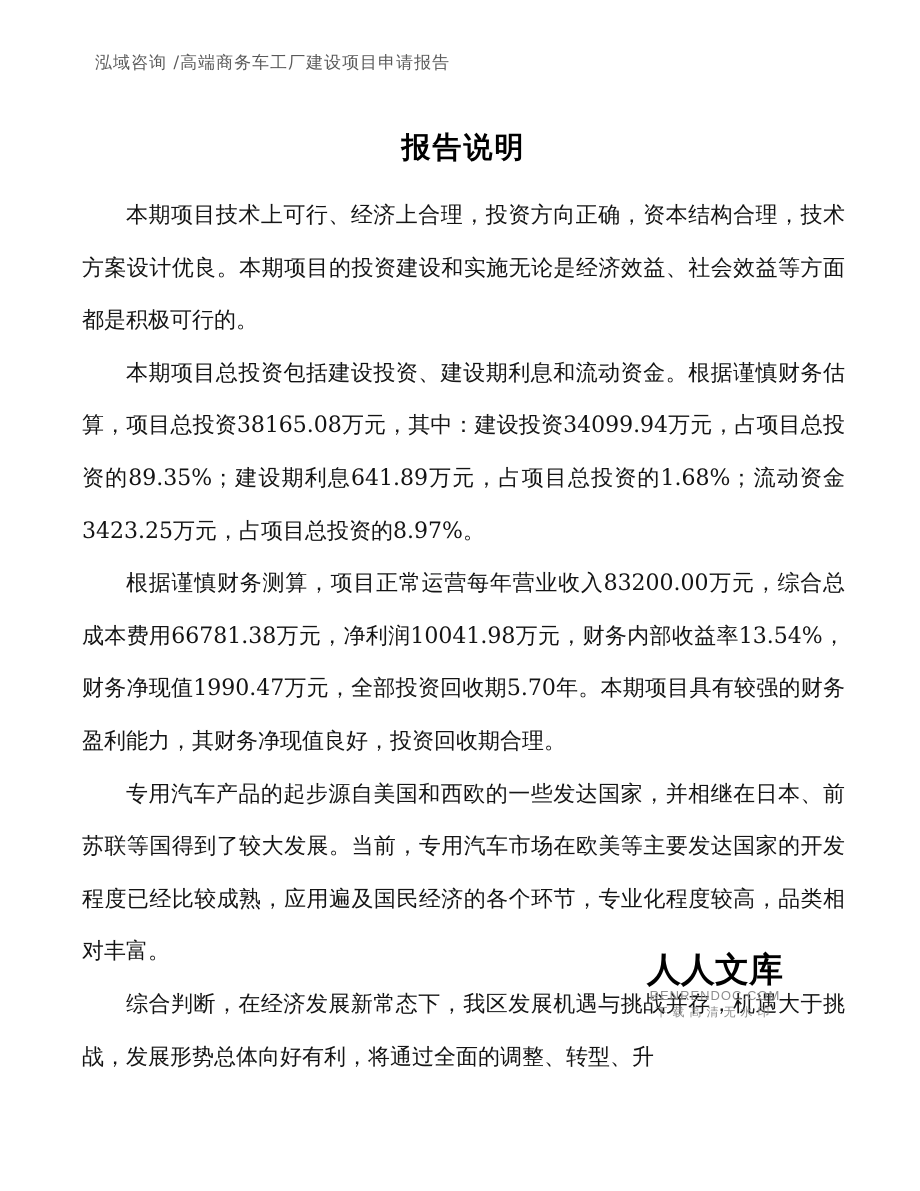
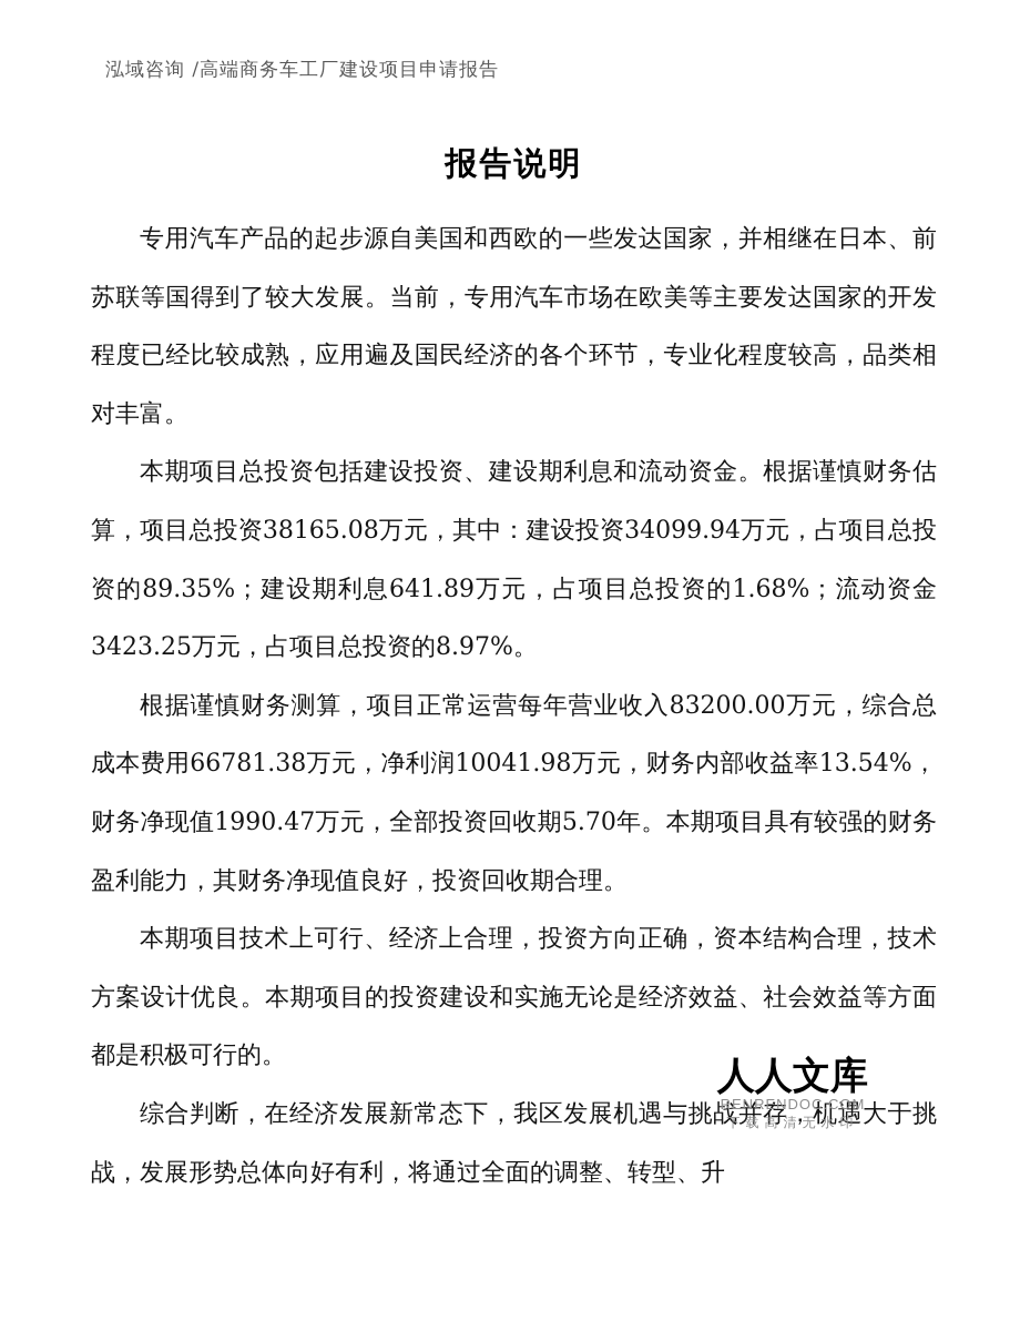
  泓域咨询 /高端商务车工厂建设项目申请报告
  报告说明
- 本期项目技术上可行、经济上合理，投资方向正确，资本结构合理，技术方案设计优良。本期项目的投资建设和实施无论是经济效益、社会效益等方面都是积极可行的。
+ 专用汽车产品的起步源自美国和西欧的一些发达国家，并相继在日本、前苏联等国得到了较大发展。当前，专用汽车市场在欧美等主要发达国家的开发程度已经比较成熟，应用遍及国民经济的各个环节，专业化程度较高，品类相对丰富。
  本期项目总投资包括建设投资、建设期利息和流动资金。根据谨慎财务估算，项目总投资38165.08万元，其中：建设投资34099.94万元，占项目总投资的89.35%；建设期利息641.89万元，占项目总投资的1.68%；流动资金3423.25万元，占项目总投资的8.97%。
  根据谨慎财务测算，项目正常运营每年营业收入83200.00万元，综合总成本费用66781.38万元，净利润10041.98万元，财务内部收益率13.54%，财务净现值1990.47万元，全部投资回收期5.70年。本期项目具有较强的财务盈利能力，其财务净现值良好，投资回收期合理。
- 专用汽车产品的起步源自美国和西欧的一些发达国家，并相继在日本、前苏联等国得到了较大发展。当前，专用汽车市场在欧美等主要发达国家的开发程度已经比较成熟，应用遍及国民经济的各个环节，专业化程度较高，品类相对丰富。
+ 本期项目技术上可行、经济上合理，投资方向正确，资本结构合理，技术方案设计优良。本期项目的投资建设和实施无论是经济效益、社会效益等方面都是积极可行的。
  综合判断，在经济发展新常态下，我区发展机遇与挑战并存，机遇大于挑战，发展形势总体向好有利，将通过全面的调整、转型、升
  人人文库
  RENRENDOC.COM
  下载高清无水印
